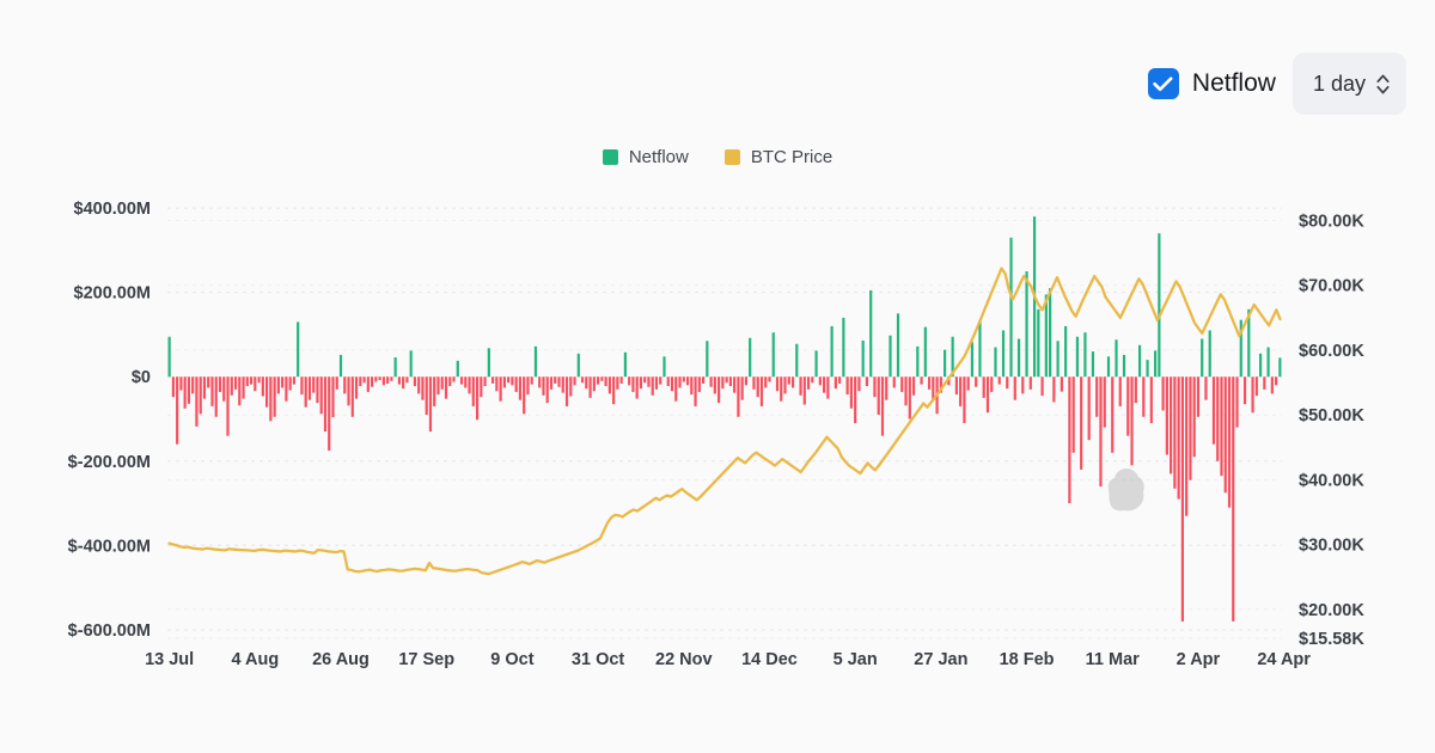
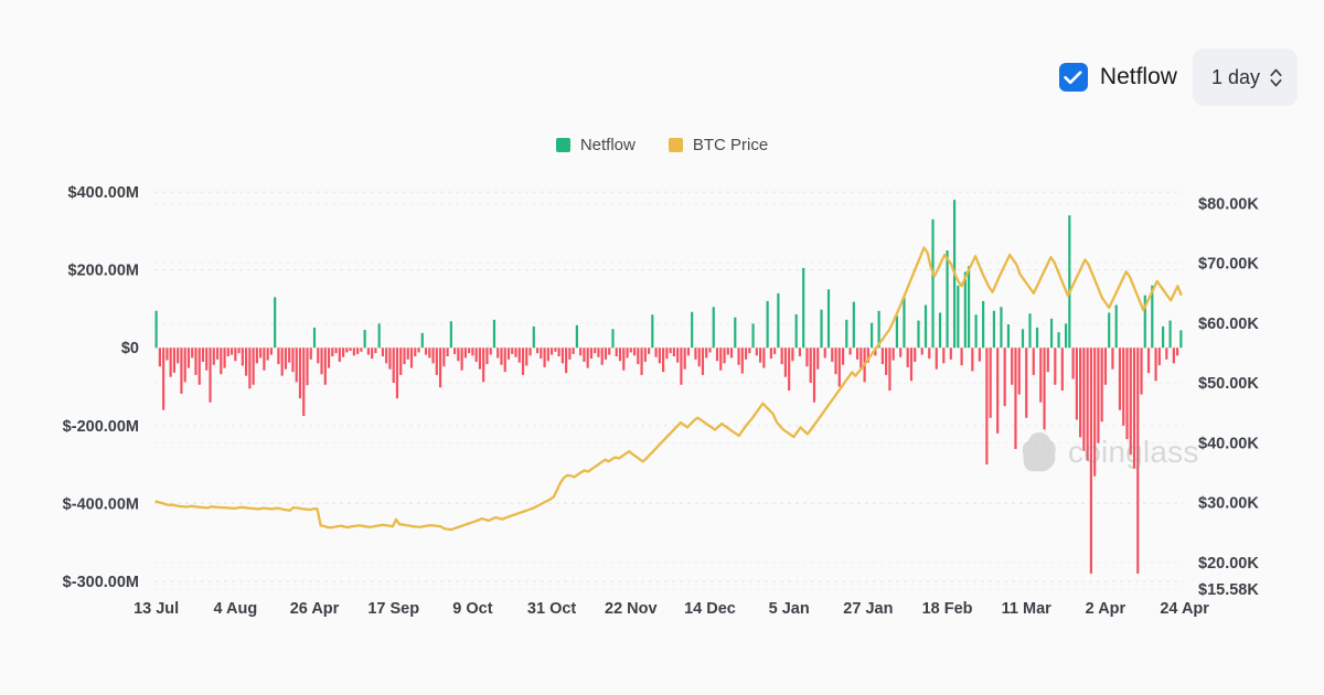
  Netflow
  1 day
  Netflow
  BTC Price
  $400.00M
  $200.00M
  $0
  $-200.00M
  $-400.00M
- $-600.00M
+ $-300.00M
  $80.00K
  $70.00K
  $60.00K
  $50.00K
  $40.00K
  $30.00K
  $20.00K
  $15.58K
  13 Jul
  4 Aug
- 26 Aug
+ 26 Apr
  17 Sep
  9 Oct
  31 Oct
  22 Nov
  14 Dec
  5 Jan
  27 Jan
  18 Feb
  11 Mar
  2 Apr
  24 Apr
+ coinglass
